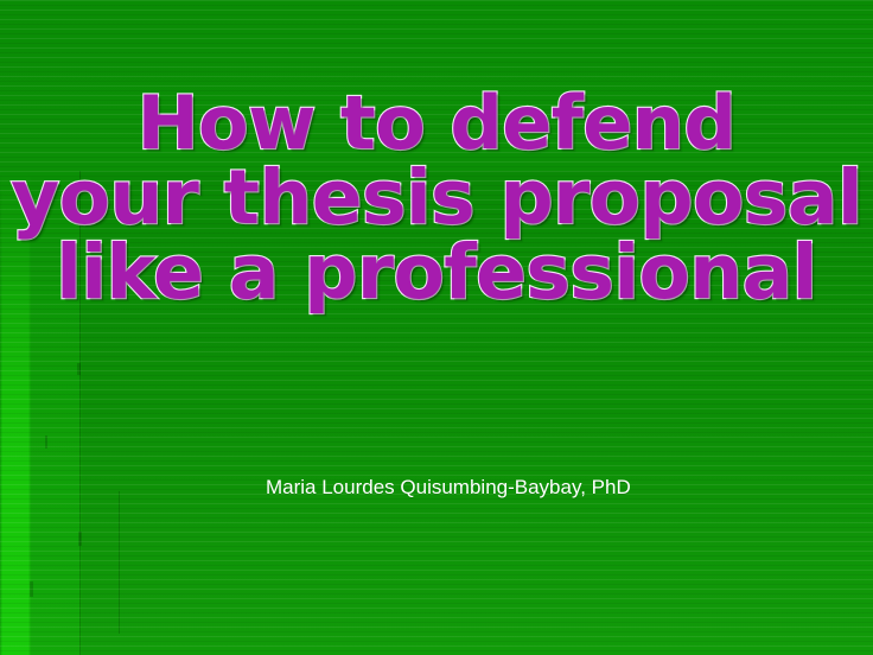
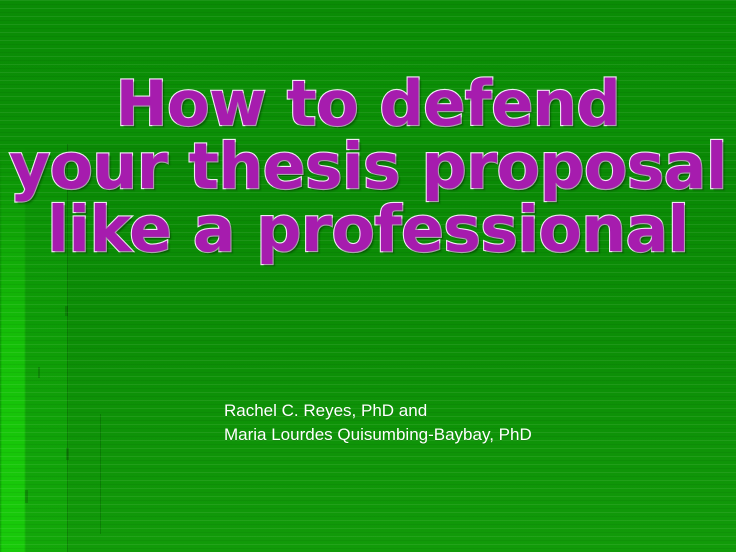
  How to defend
  your thesis proposal
  like a professional
+ Rachel C. Reyes, PhD and
  Maria Lourdes Quisumbing-Baybay, PhD
